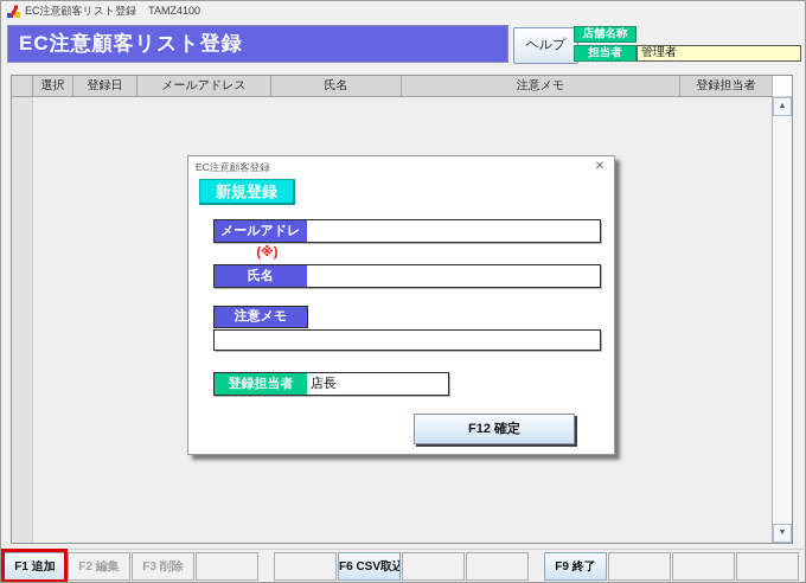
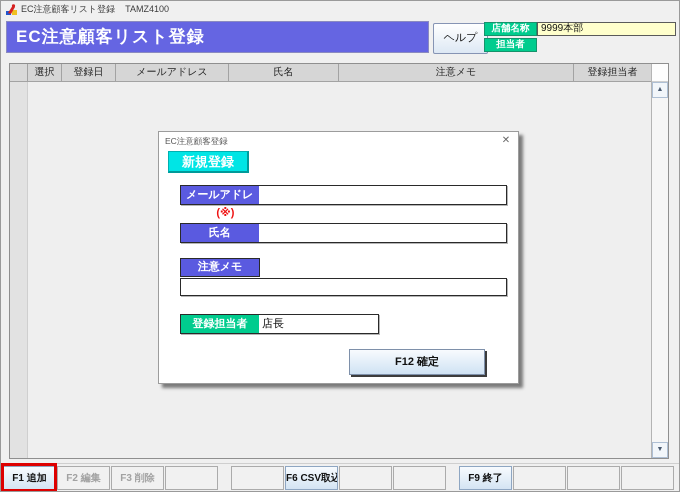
  EC注意顧客リスト登録
  TAMZ4100
  EC注意顧客リスト登録
  ヘルプ
  店舗名称
+ 9999本部
  担当者
- 管理者
  選択
  登録日
  メールアドレス
  氏名
  注意メモ
  登録担当者
  EC注意顧客登録
  ✕
  新規登録
  メールアドレ(※)
  氏名
  注意メモ
  登録担当者
  店長
  F12 確定
  F1 追加
  F2 編集
  F3 削除
  F6 CSV取込
  F9 終了
